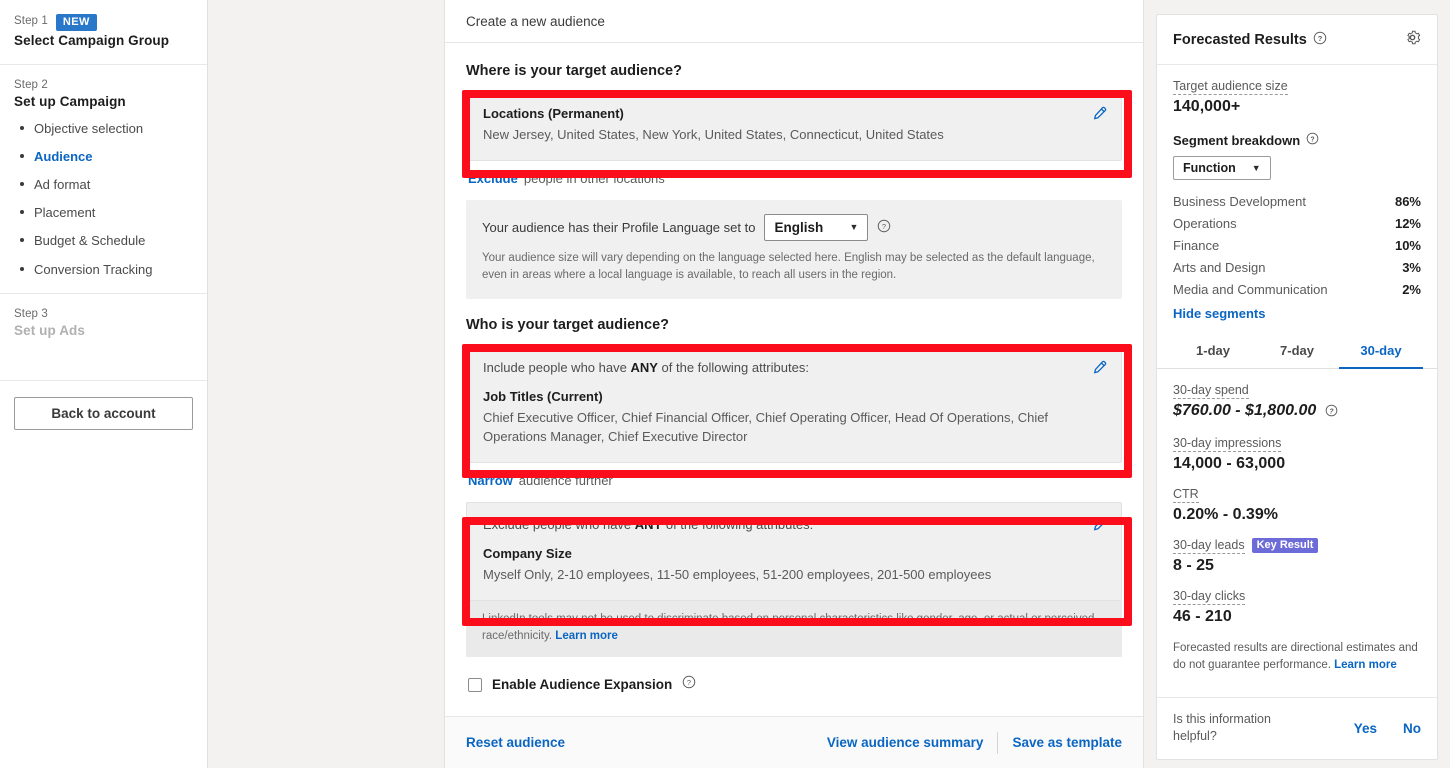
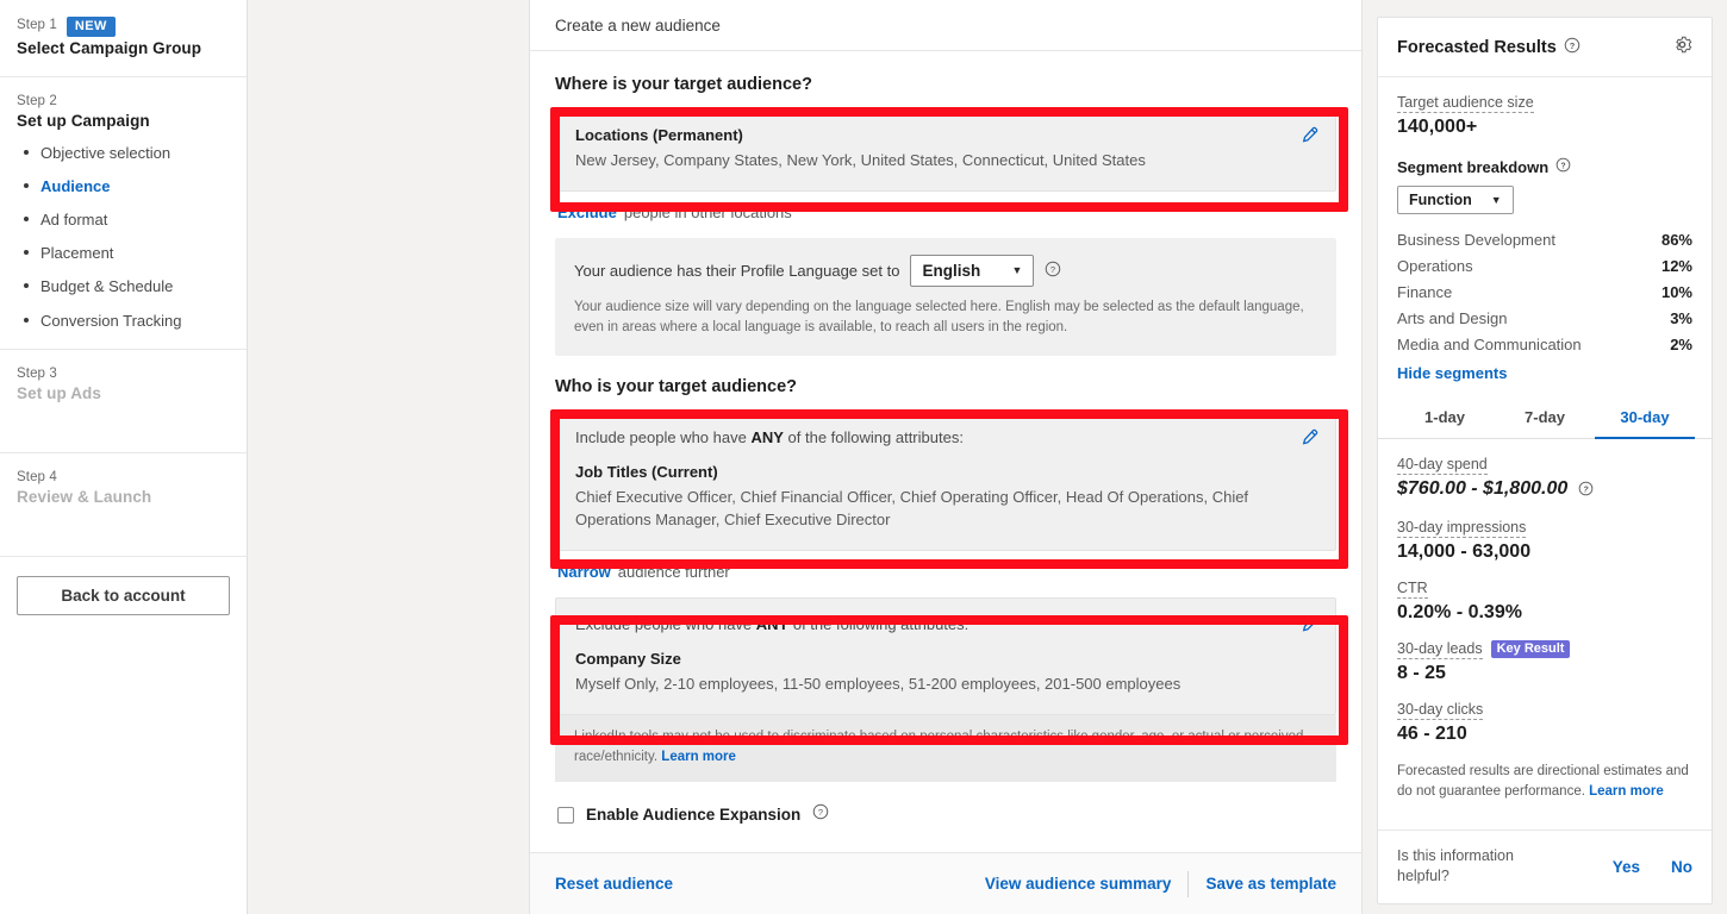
  Step 1
  NEW
  Select Campaign Group
  Step 2
  Set up Campaign
  Objective selection
  Audience
  Ad format
  Placement
  Budget & Schedule
  Conversion Tracking
  Step 3
  Set up Ads
+ Step 4
+ Review & Launch
  Back to account
  Create a new audience
  Where is your target audience?
  Locations (Permanent)
- New Jersey, United States, New York, United States, Connecticut, United States
+ New Jersey, Company States, New York, United States, Connecticut, United States
  Exclude people in other locations
  Your audience has their Profile Language set to
  English
  ▼
  ?
  Your audience size will vary depending on the language selected here. English may be selected as the default language, even in areas where a local language is available, to reach all users in the region.
  Who is your target audience?
  Include people who have ANY of the following attributes:
  Job Titles (Current)
  Chief Executive Officer, Chief Financial Officer, Chief Operating Officer, Head Of Operations, Chief Operations Manager, Chief Executive Director
  Narrow audience further
  Exclude people who have ANY of the following attributes:
  Company Size
  Myself Only, 2-10 employees, 11-50 employees, 51-200 employees, 201-500 employees
  LinkedIn tools may not be used to discriminate based on personal characteristics like gender, age, or actual or perceived race/ethnicity. Learn more
  Enable Audience Expansion
  ?
  Reset audience
  View audience summary
  Save as template
  Forecasted Results
  ?
  Target audience size
  140,000+
  Segment breakdown
  Function
  ▼
  Business Development
  86%
  Operations
  12%
  Finance
  10%
  Arts and Design
  3%
  Media and Communication
  2%
  Hide segments
  1-day
  7-day
  30-day
- 30-day spend
+ 40-day spend
  $760.00 - $1,800.00
  30-day impressions
  14,000 - 63,000
  CTR
  0.20% - 0.39%
  30-day leads Key Result
  8 - 25
  30-day clicks
  46 - 210
  Forecasted results are directional estimates and do not guarantee performance. Learn more
  Is this information helpful?
  Yes
  No
